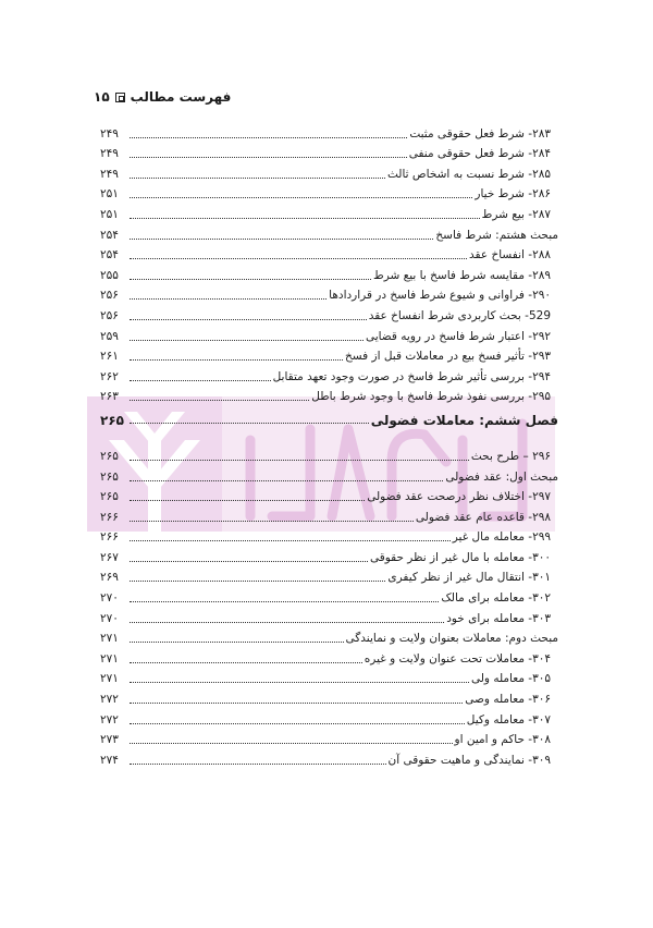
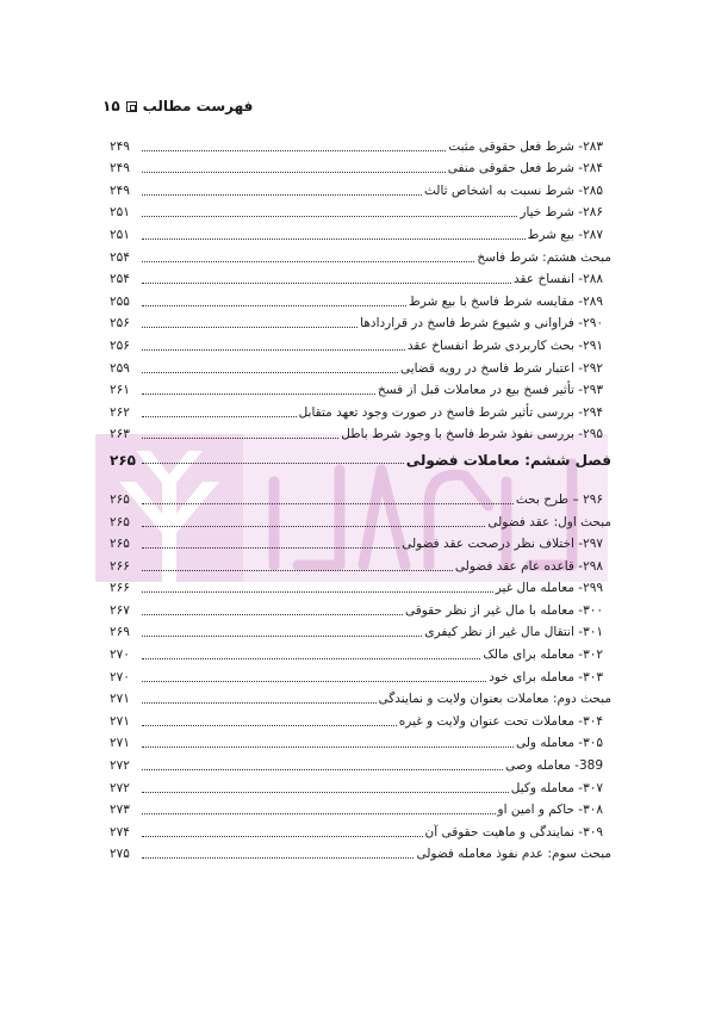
  ۱۵
  فهرست مطالب
  ۲۸۳- شرط فعل حقوقی مثبت
  ۲۴۹
  ۲۸۴- شرط فعل حقوقی منفی
  ۲۴۹
  ۲۸۵- شرط نسبت به اشخاص ثالث
  ۲۴۹
  ۲۸۶- شرط خیار
  ۲۵۱
  ۲۸۷- بیع شرط
  ۲۵۱
  مبحث هشتم: شرط فاسخ
  ۲۵۴
  ۲۸۸- انفساخ عقد
  ۲۵۴
  ۲۸۹- مقایسه شرط فاسخ با بیع شرط
  ۲۵۵
  ۲۹۰- فراوانی و شیوع شرط فاسخ در قراردادها
  ۲۵۶
- 529- بحث کاربردی شرط انفساخ عقد
+ ۲۹۱- بحث کاربردی شرط انفساخ عقد
  ۲۵۶
  ۲۹۲- اعتبار شرط فاسخ در رویه قضایی
  ۲۵۹
  ۲۹۳- تأثیر فسخ بیع در معاملات قبل از فسخ
  ۲۶۱
  ۲۹۴- بررسی تأثیر شرط فاسخ در صورت وجود تعهد متقابل
  ۲۶۲
  ۲۹۵- بررسی نفوذ شرط فاسخ با وجود شرط باطل
  ۲۶۳
  فصل ششم: معاملات فضولی
  ۲۶۵
  ۲۹۶ – طرح بحث
  ۲۶۵
  مبحث اول: عقد فضولی
  ۲۶۵
  ۲۹۷- اختلاف نظر درصحت عقد فضولی
  ۲۶۵
  ۲۹۸- قاعده عام عقد فضولی
  ۲۶۶
  ۲۹۹- معامله مال غیر
  ۲۶۶
  ۳۰۰- معامله با مال غیر از نظر حقوقی
  ۲۶۷
  ۳۰۱- انتقال مال غیر از نظر کیفری
  ۲۶۹
  ۳۰۲- معامله برای مالک
  ۲۷۰
  ۳۰۳- معامله برای خود
  ۲۷۰
  مبحث دوم: معاملات بعنوان ولایت و نمایندگی
  ۲۷۱
  ۳۰۴- معاملات تحت عنوان ولایت و غیره
  ۲۷۱
  ۳۰۵- معامله ولی
  ۲۷۱
- ۳۰۶- معامله وصی
+ 389- معامله وصی
  ۲۷۲
  ۳۰۷- معامله وکیل
  ۲۷۲
  ۳۰۸- حاکم و امین او
  ۲۷۳
  ۳۰۹- نمایندگی و ماهیت حقوقی آن
  ۲۷۴
+ مبحث سوم: عدم نفوذ معامله فضولی
+ ۲۷۵
